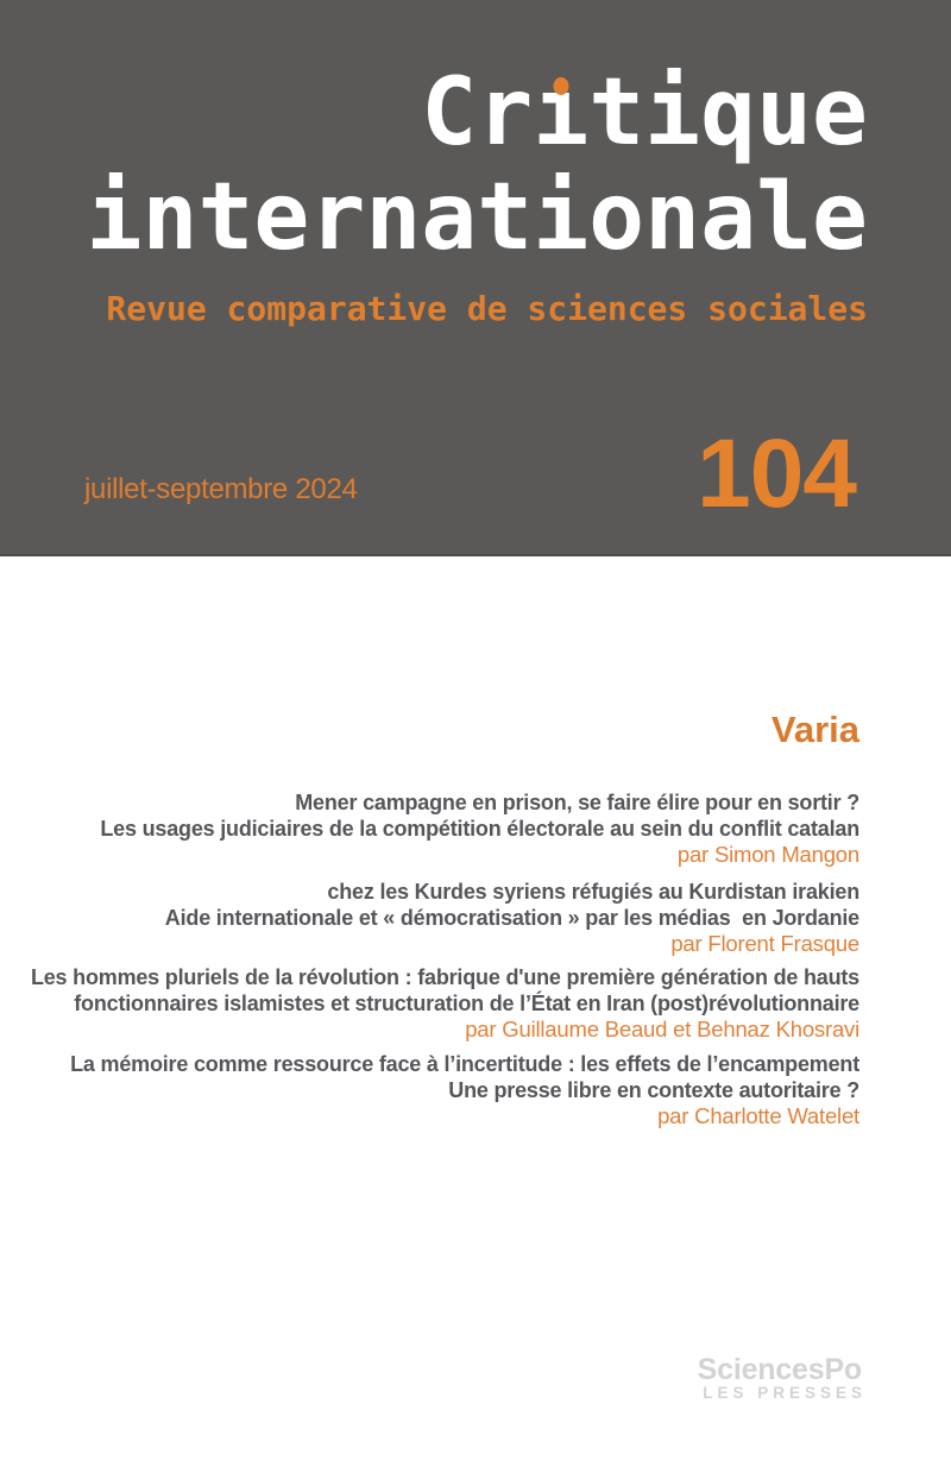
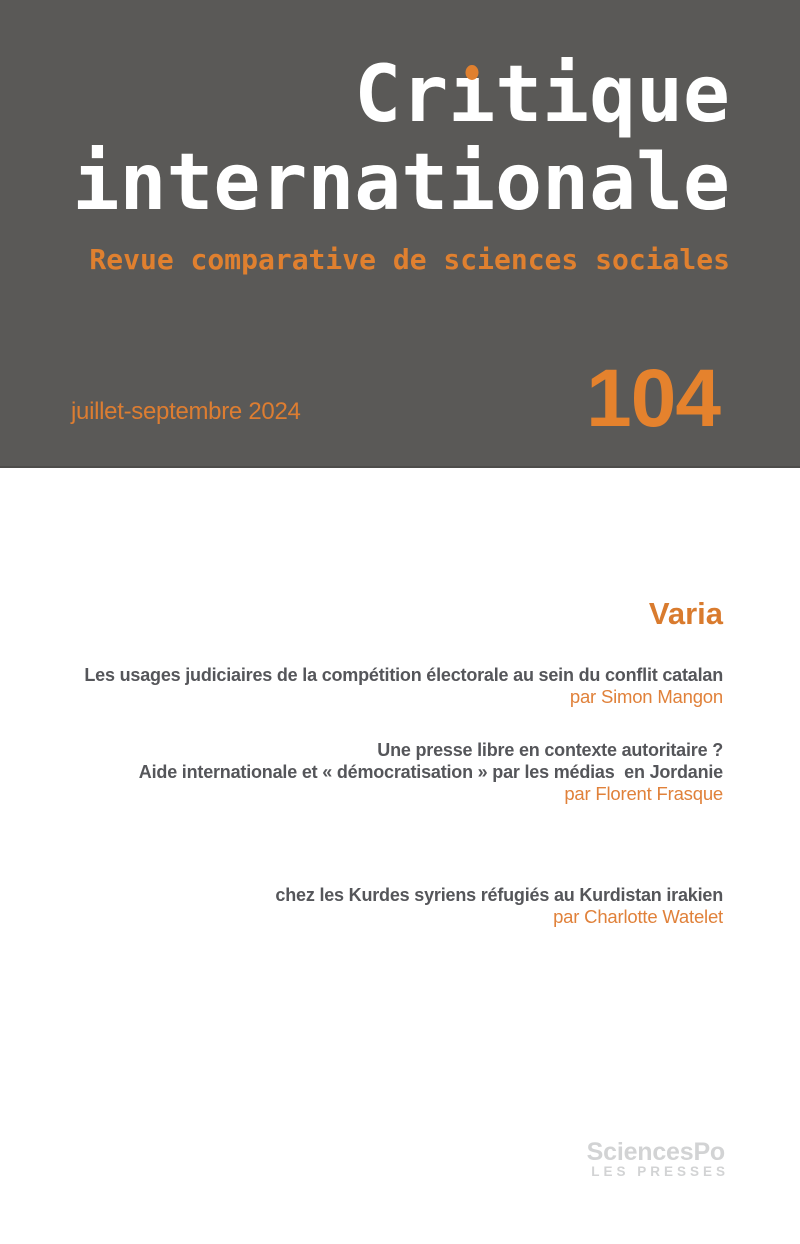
  Crıtique
  internationale
  Revue comparative de sciences sociales
  juillet-septembre 2024
  104
  Varia
- Mener campagne en prison, se faire élire pour en sortir ?
  Les usages judiciaires de la compétition électorale au sein du conflit catalan
  par Simon Mangon
- chez les Kurdes syriens réfugiés au Kurdistan irakien
+ Une presse libre en contexte autoritaire ?
  Aide internationale et « démocratisation » par les médias en Jordanie
  par Florent Frasque
- Les hommes pluriels de la révolution : fabrique d'une première génération de hauts
- fonctionnaires islamistes et structuration de l’État en Iran (post)révolutionnaire
- par Guillaume Beaud et Behnaz Khosravi
- La mémoire comme ressource face à l’incertitude : les effets de l’encampement
- Une presse libre en contexte autoritaire ?
+ chez les Kurdes syriens réfugiés au Kurdistan irakien
  par Charlotte Watelet
  SciencesPo
  LES PRESSES
